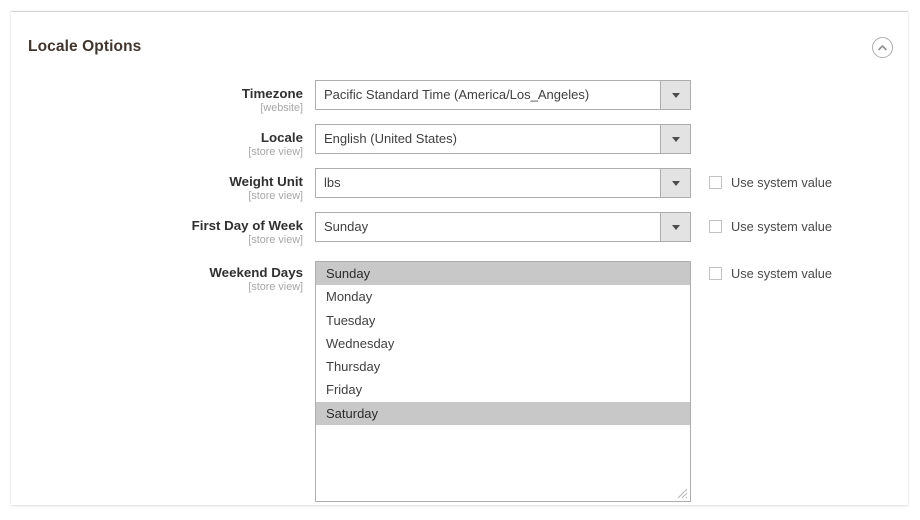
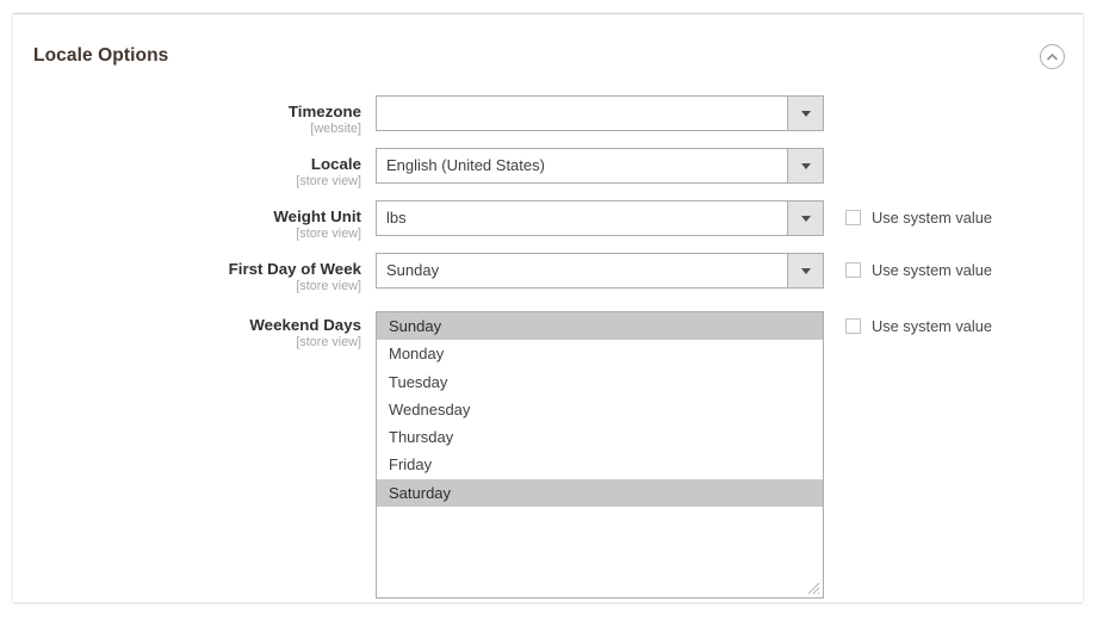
  Locale Options
  Timezone
  [website]
- Pacific Standard Time (America/Los_Angeles)
  Locale
  [store view]
  English (United States)
  Weight Unit
  [store view]
  lbs
  Use system value
  First Day of Week
  [store view]
  Sunday
  Use system value
  Weekend Days
  [store view]
  Sunday
  Monday
  Tuesday
  Wednesday
  Thursday
  Friday
  Saturday
  Use system value
